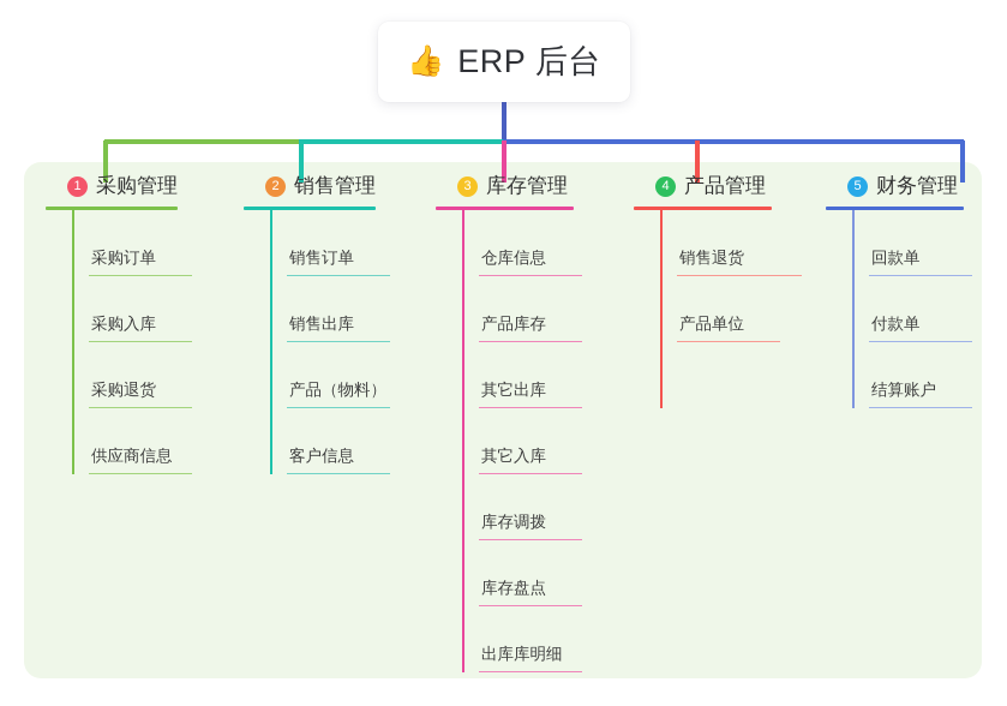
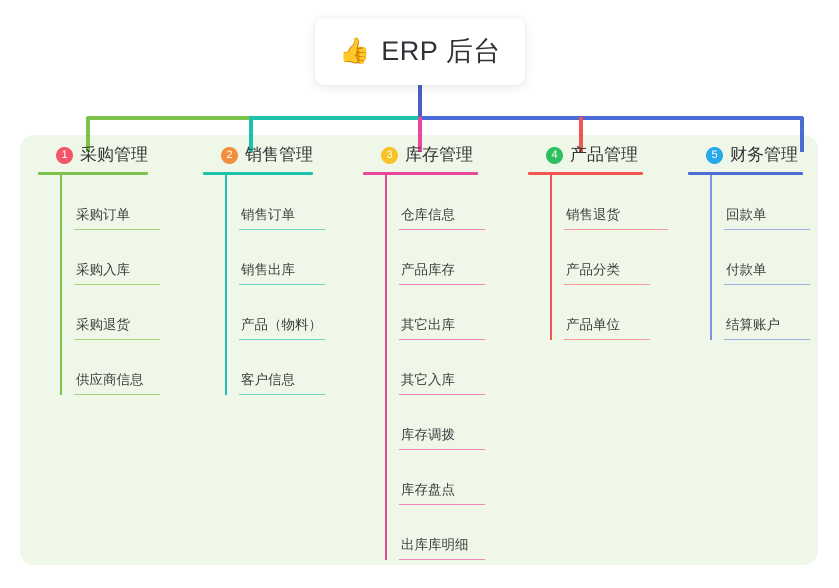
  👍
  ERP 后台
  1
  采购管理
  采购订单
  采购入库
  采购退货
  供应商信息
  2
  销售管理
  销售订单
  销售出库
  产品（物料）
  客户信息
  3
  库存管理
  仓库信息
  产品库存
  其它出库
  其它入库
  库存调拨
  库存盘点
  出库库明细
  4
  产品管理
  销售退货
+ 产品分类
  产品单位
  5
  财务管理
  回款单
  付款单
  结算账户
